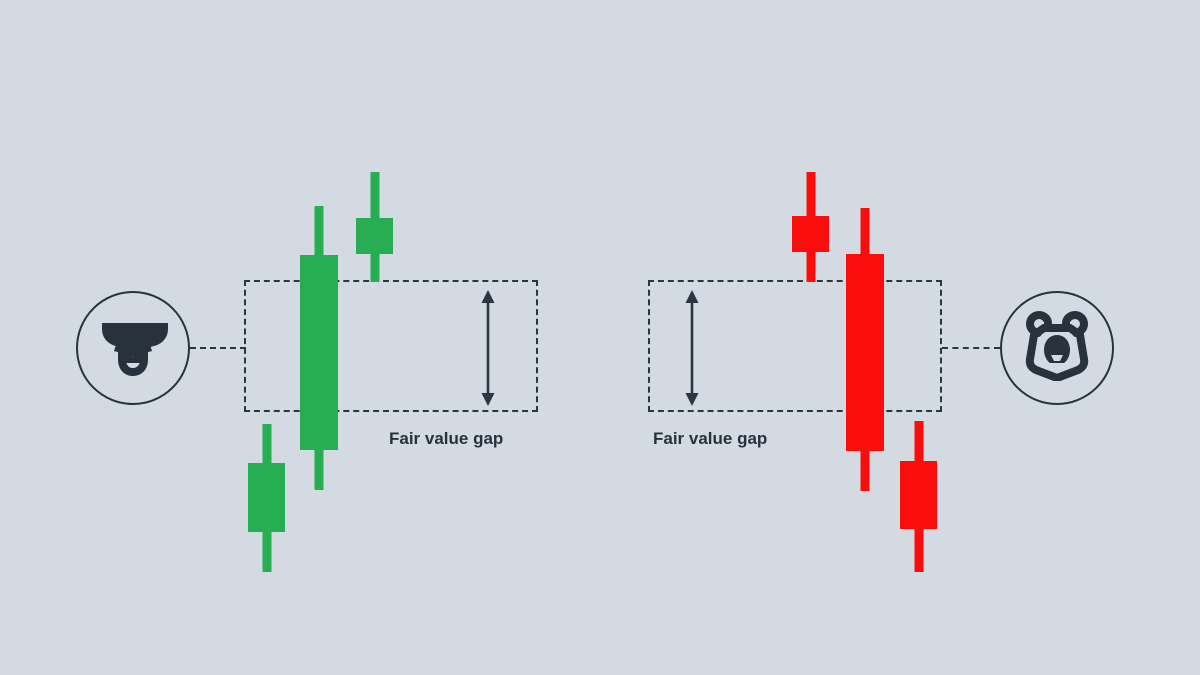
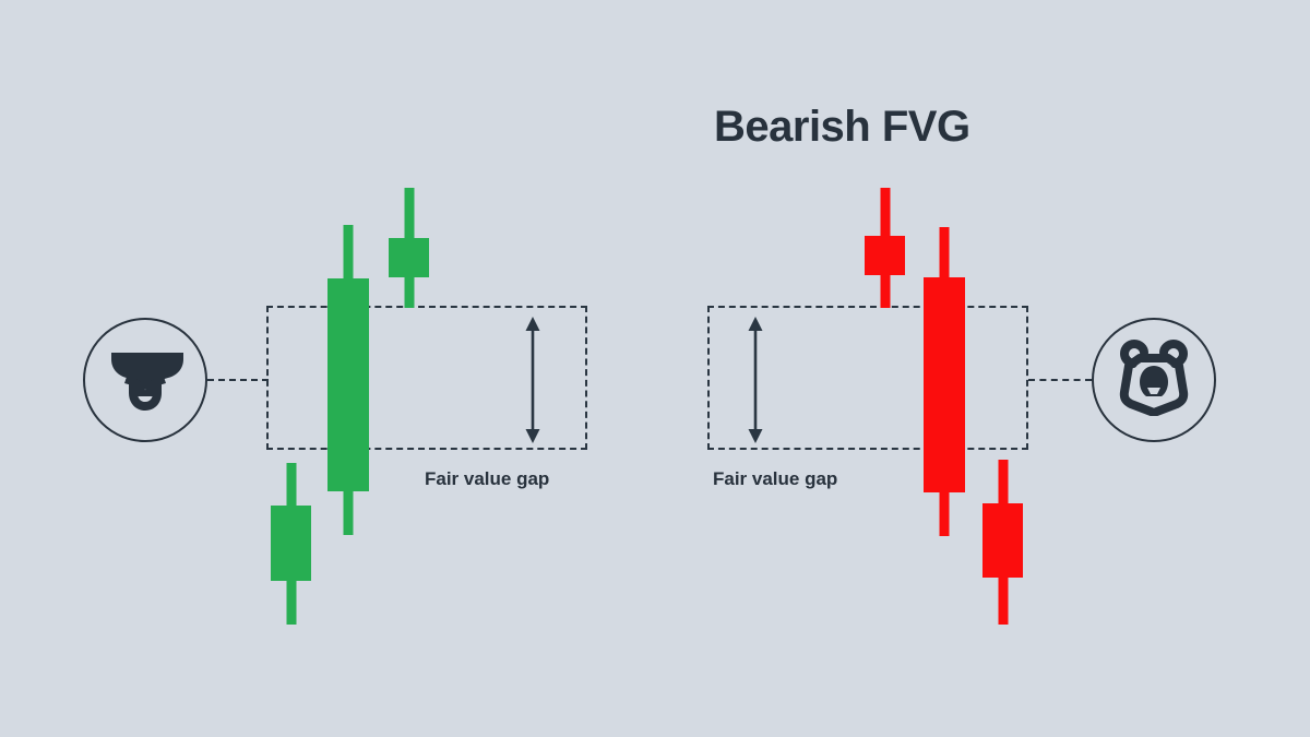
+ Bearish FVG
  Fair value gap
  Fair value gap
